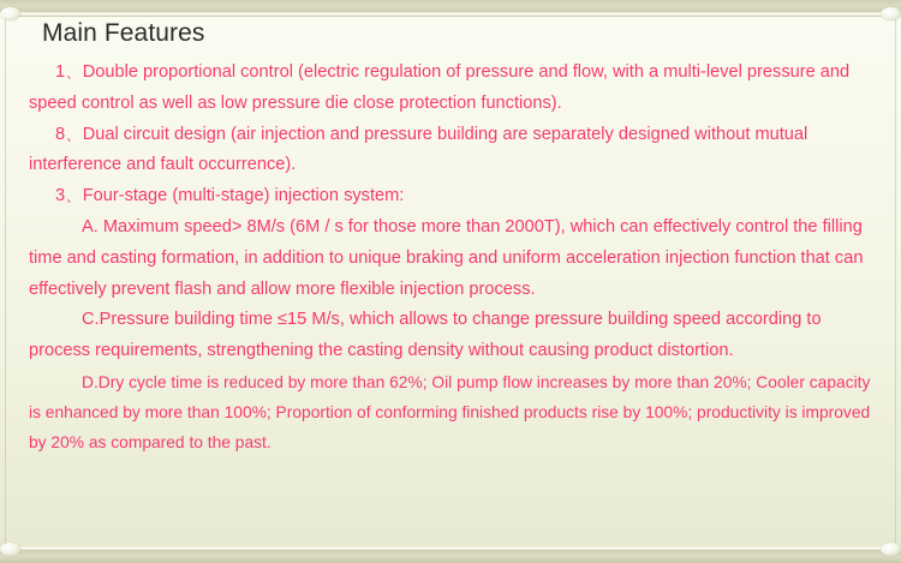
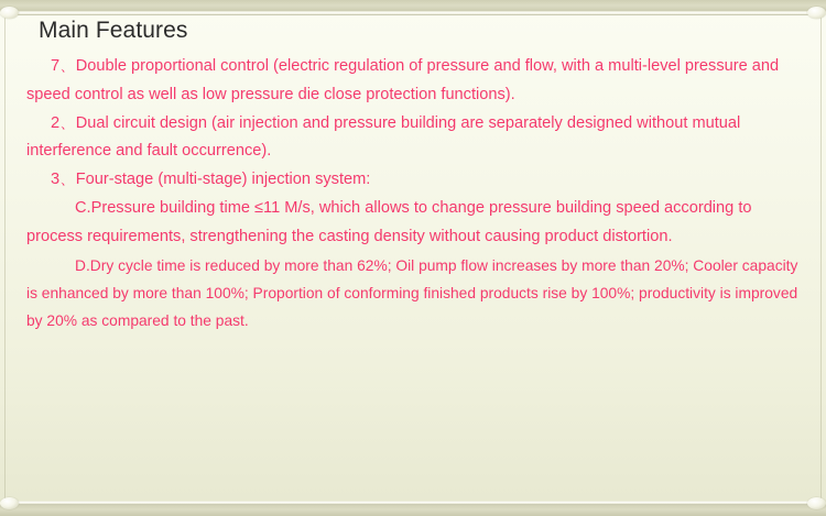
  Main Features
- 1、Double proportional control (electric regulation of pressure and flow, with a multi-level pressure and speed control as well as low pressure die close protection functions).
+ 7、Double proportional control (electric regulation of pressure and flow, with a multi-level pressure and speed control as well as low pressure die close protection functions).
- 8、Dual circuit design (air injection and pressure building are separately designed without mutual interference and fault occurrence).
+ 2、Dual circuit design (air injection and pressure building are separately designed without mutual interference and fault occurrence).
  3、Four-stage (multi-stage) injection system:
- A. Maximum speed> 8M/s (6M / s for those more than 2000T), which can effectively control the filling time and casting formation, in addition to unique braking and uniform acceleration injection function that can effectively prevent flash and allow more flexible injection process.
- C.Pressure building time ≤15 M/s, which allows to change pressure building speed according to process requirements, strengthening the casting density without causing product distortion.
+ C.Pressure building time ≤11 M/s, which allows to change pressure building speed according to process requirements, strengthening the casting density without causing product distortion.
  D.Dry cycle time is reduced by more than 62%; Oil pump flow increases by more than 20%; Cooler capacity is enhanced by more than 100%; Proportion of conforming finished products rise by 100%; productivity is improved by 20% as compared to the past.
